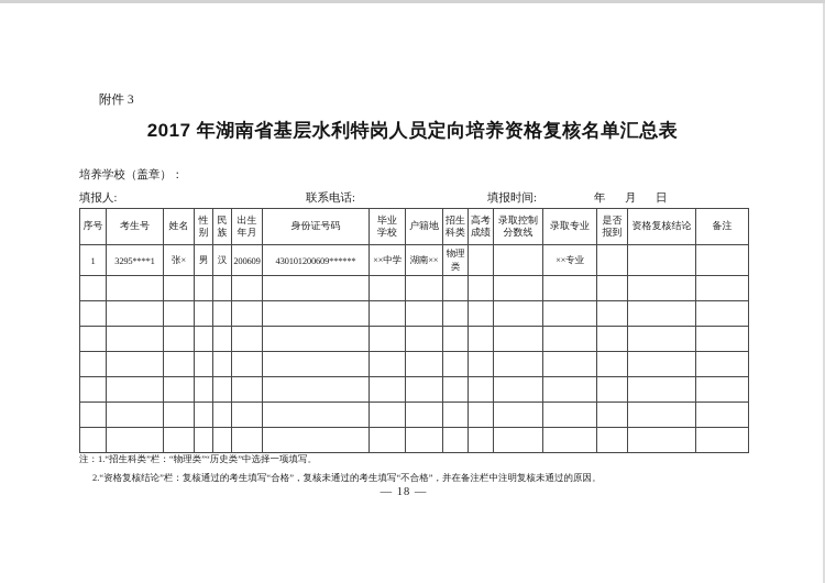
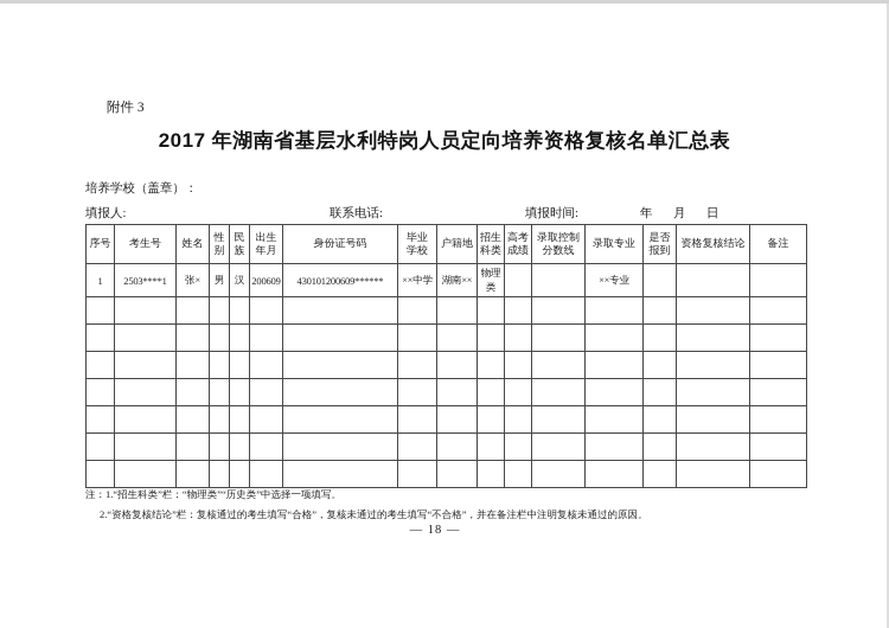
  附件 3
  2017 年湖南省基层水利特岗人员定向培养资格复核名单汇总表
  培养学校（盖章）：
  填报人:
  联系电话:
  填报时间:
  年
  月
  日
  序号	考生号	姓名	性 别	民族	出生 年月	身份证号码	毕业 学校	户籍地	招生 科类	高考 成绩	录取控制 分数线	录取专业	是否 报到	资格复核结论	备注
- 1	3295****1	张×	男	汉	200609	430101200609******	××中学	湖南××	物理类			××专业
+ 1	2503****1	张×	男	汉	200609	430101200609******	××中学	湖南××	物理类			××专业
  注：1.“招生科类”栏：“物理类”“历史类”中选择一项填写。
  2.“资格复核结论”栏：复核通过的考生填写“合格”，复核未通过的考生填写“不合格”，并在备注栏中注明复核未通过的原因。
  — 18 —
